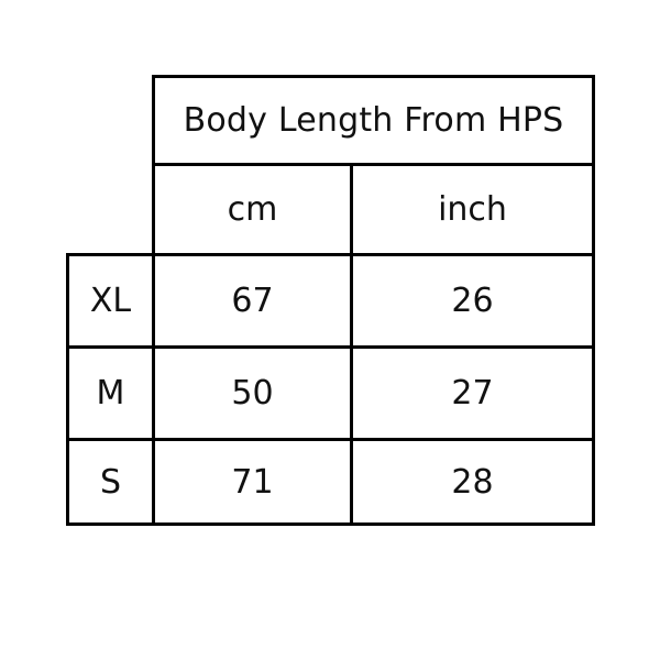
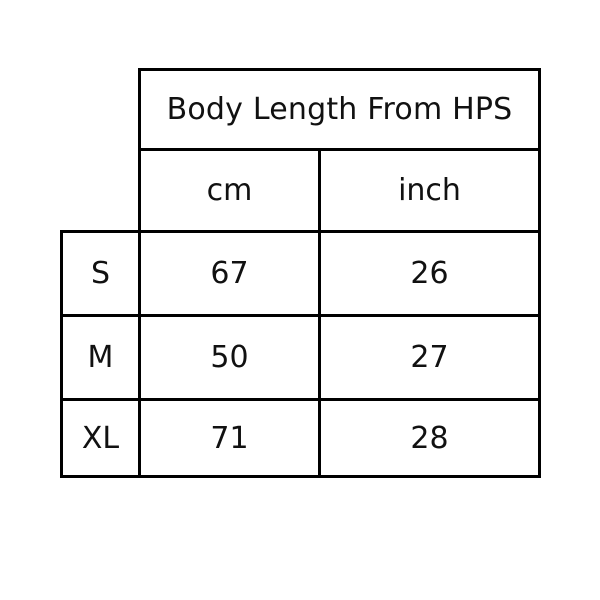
  	Body Length From HPS
  	cm	inch
- XL	67	26
+ S	67	26
  M	50	27
- S	71	28
+ XL	71	28
